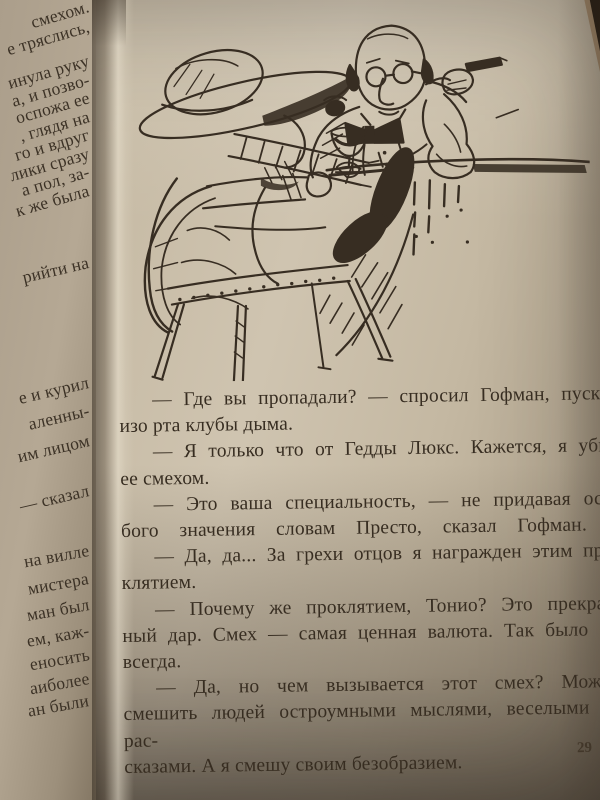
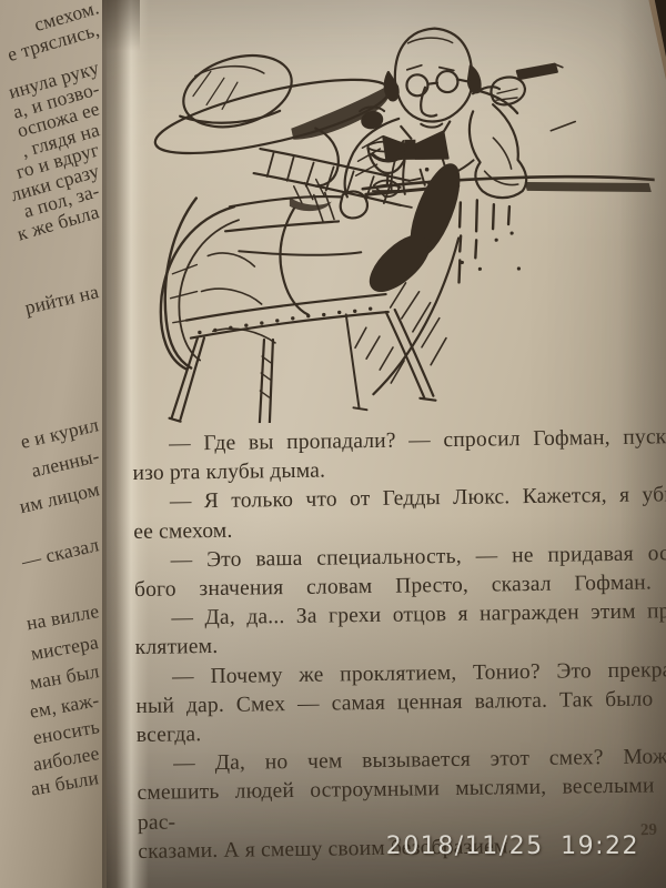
+ 2018/11/25 19:22
